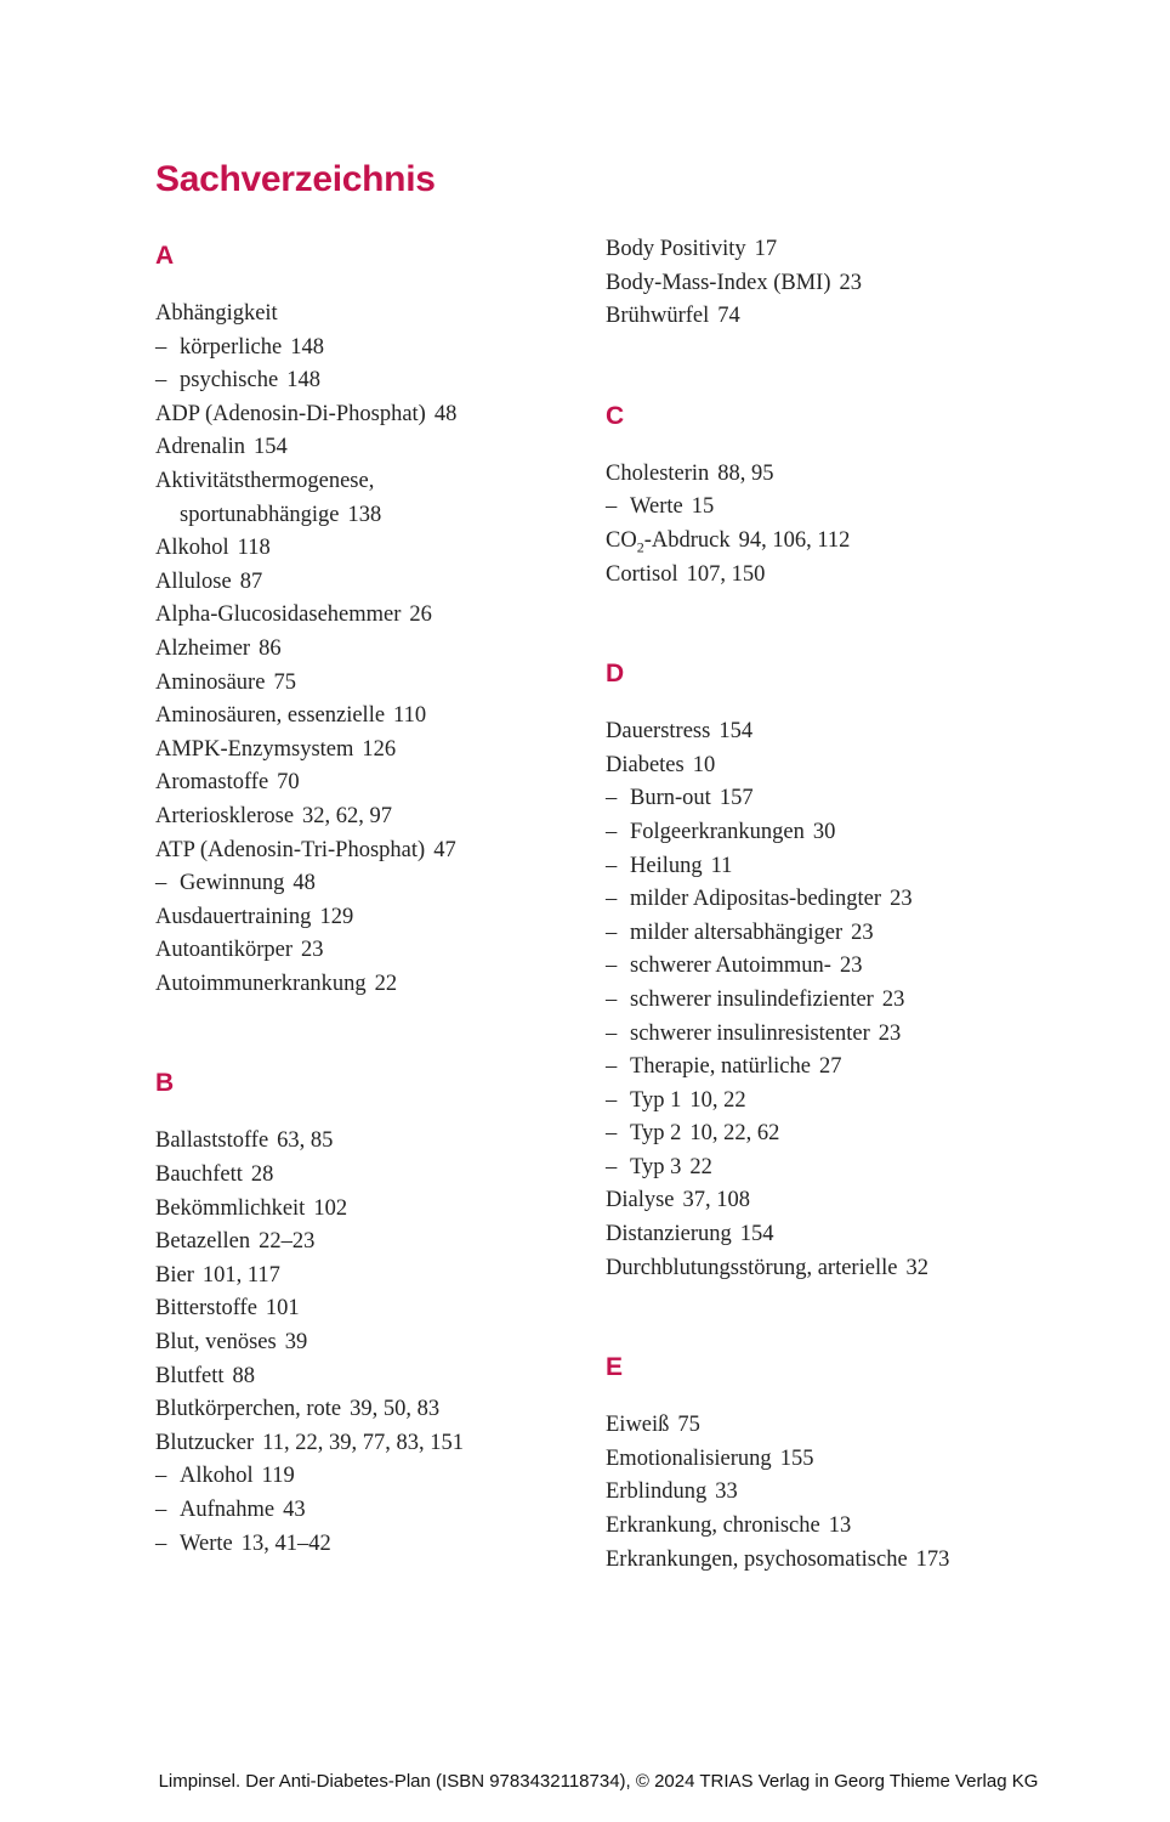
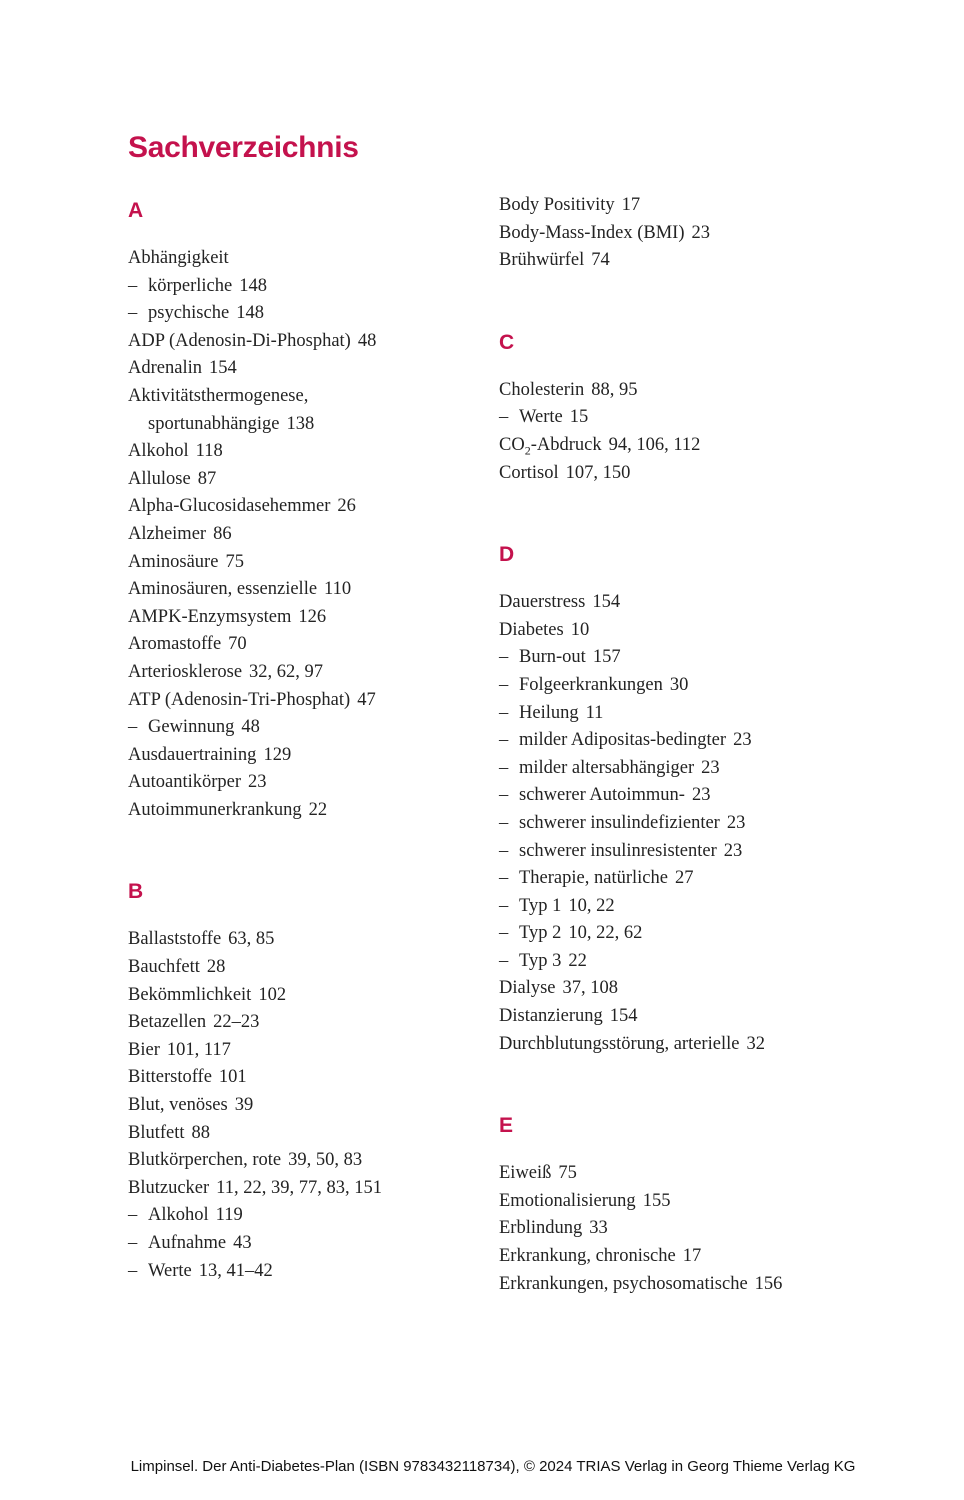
  Sachverzeichnis
  A
  Abhängigkeit
  –
  körperliche 148
  –
  psychische 148
  ADP (Adenosin-Di-Phosphat) 48
  Adrenalin 154
  Aktivitätsthermogenese,
  sportunabhängige 138
  Alkohol 118
  Allulose 87
  Alpha-Glucosidasehemmer 26
  Alzheimer 86
  Aminosäure 75
  Aminosäuren, essenzielle 110
  AMPK-Enzymsystem 126
  Aromastoffe 70
  Arteriosklerose 32, 62, 97
  ATP (Adenosin-Tri-Phosphat) 47
  –
  Gewinnung 48
  Ausdauertraining 129
  Autoantikörper 23
  Autoimmunerkrankung 22
  B
  Ballaststoffe 63, 85
  Bauchfett 28
  Bekömmlichkeit 102
  Betazellen 22–23
  Bier 101, 117
  Bitterstoffe 101
  Blut, venöses 39
  Blutfett 88
  Blutkörperchen, rote 39, 50, 83
  Blutzucker 11, 22, 39, 77, 83, 151
  –
  Alkohol 119
  –
  Aufnahme 43
  –
  Werte 13, 41–42
  Body Positivity 17
  Body-Mass-Index (BMI) 23
  Brühwürfel 74
  C
  Cholesterin 88, 95
  –
  Werte 15
  CO2-Abdruck 94, 106, 112
  Cortisol 107, 150
  D
  Dauerstress 154
  Diabetes 10
  –
  Burn-out 157
  –
  Folgeerkrankungen 30
  –
  Heilung 11
  –
  milder Adipositas-bedingter 23
  –
  milder altersabhängiger 23
  –
  schwerer Autoimmun- 23
  –
  schwerer insulindefizienter 23
  –
  schwerer insulinresistenter 23
  –
  Therapie, natürliche 27
  –
  Typ 1 10, 22
  –
  Typ 2 10, 22, 62
  –
  Typ 3 22
  Dialyse 37, 108
  Distanzierung 154
  Durchblutungsstörung, arterielle 32
  E
  Eiweiß 75
  Emotionalisierung 155
  Erblindung 33
- Erkrankung, chronische 13
+ Erkrankung, chronische 17
- Erkrankungen, psychosomatische 173
+ Erkrankungen, psychosomatische 156
  Limpinsel. Der Anti-Diabetes-Plan (ISBN 9783432118734), © 2024 TRIAS Verlag in Georg Thieme Verlag KG
